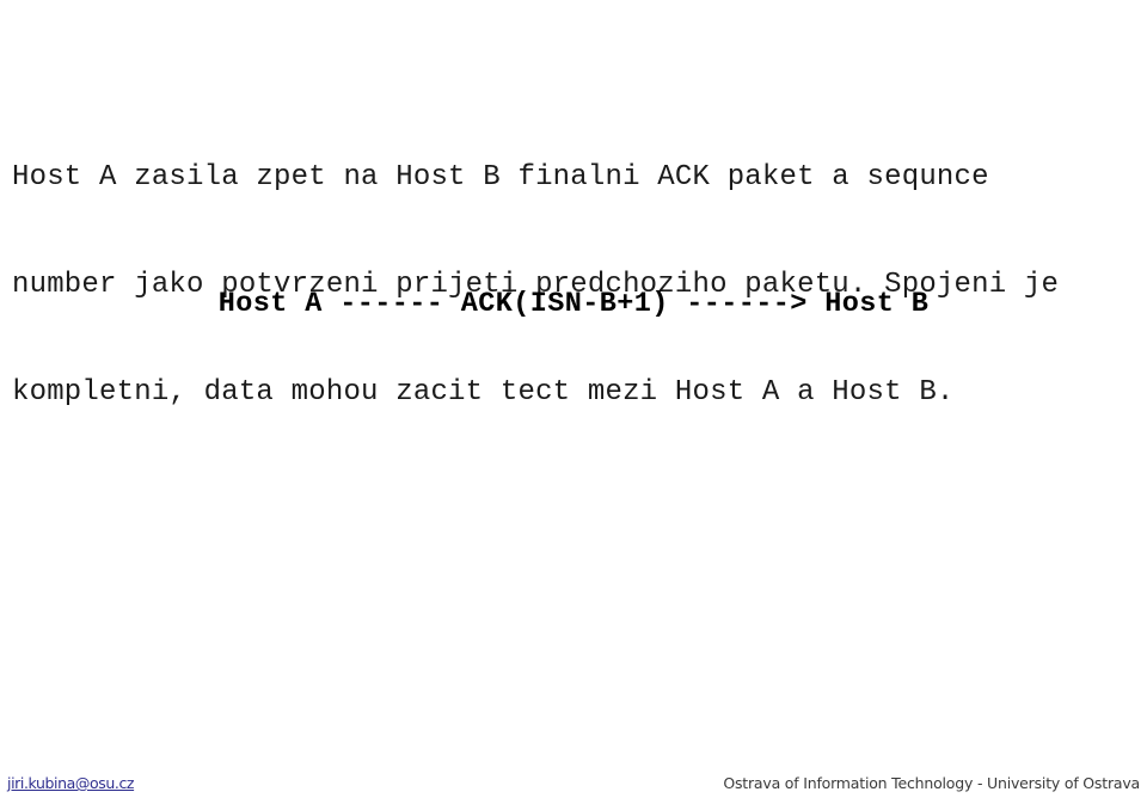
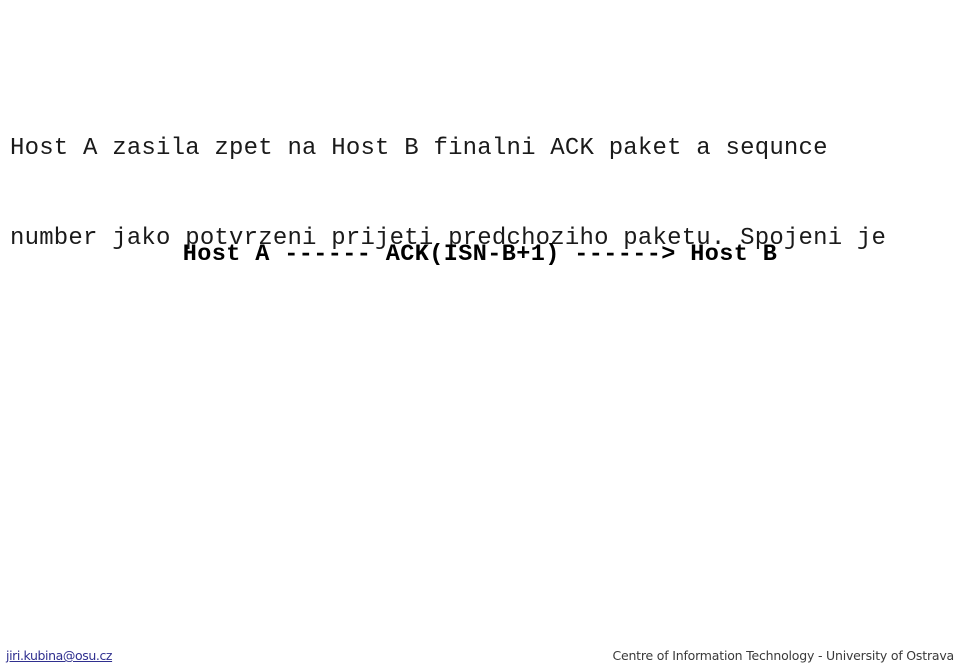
  Host A zasila zpet na Host B finalni ACK paket a sequnce
  number jako potvrzeni prijeti predchoziho paketu. Spojeni je
- kompletni, data mohou zacit tect mezi Host A a Host B.
  Host A ------ ACK(ISN-B+1) ------> Host B
  jiri.kubina@osu.cz
- Ostrava of Information Technology - University of Ostrava
+ Centre of Information Technology - University of Ostrava
